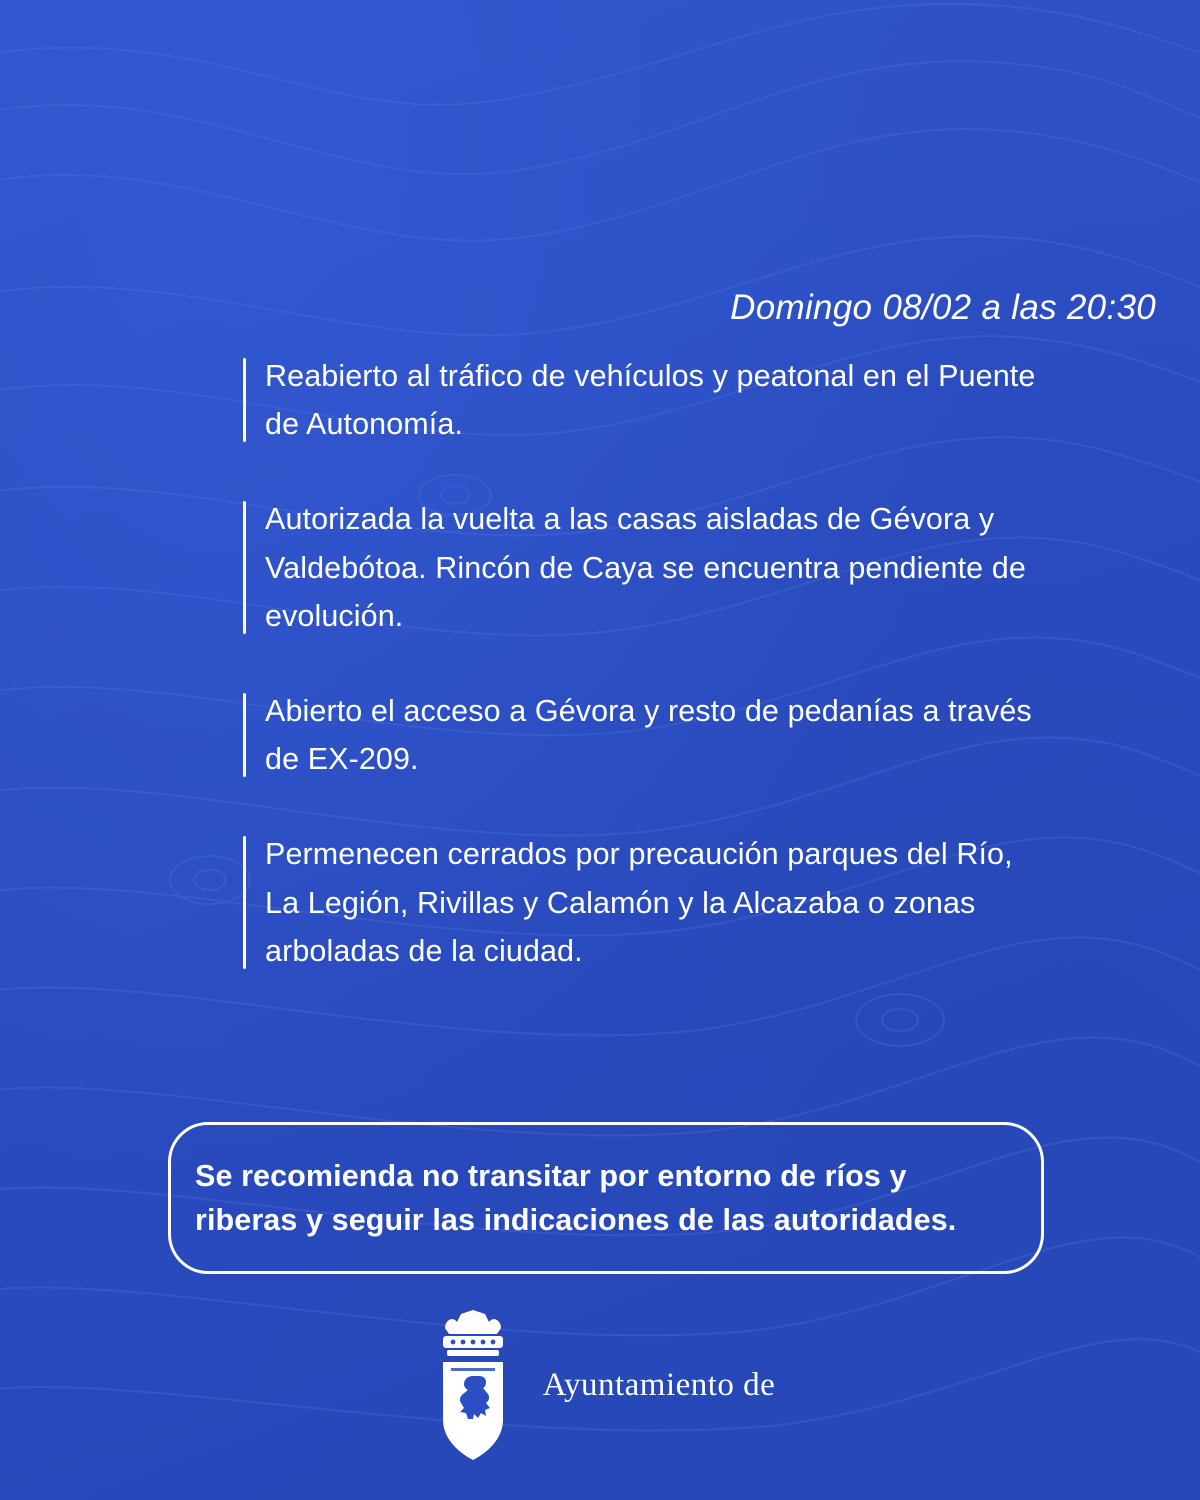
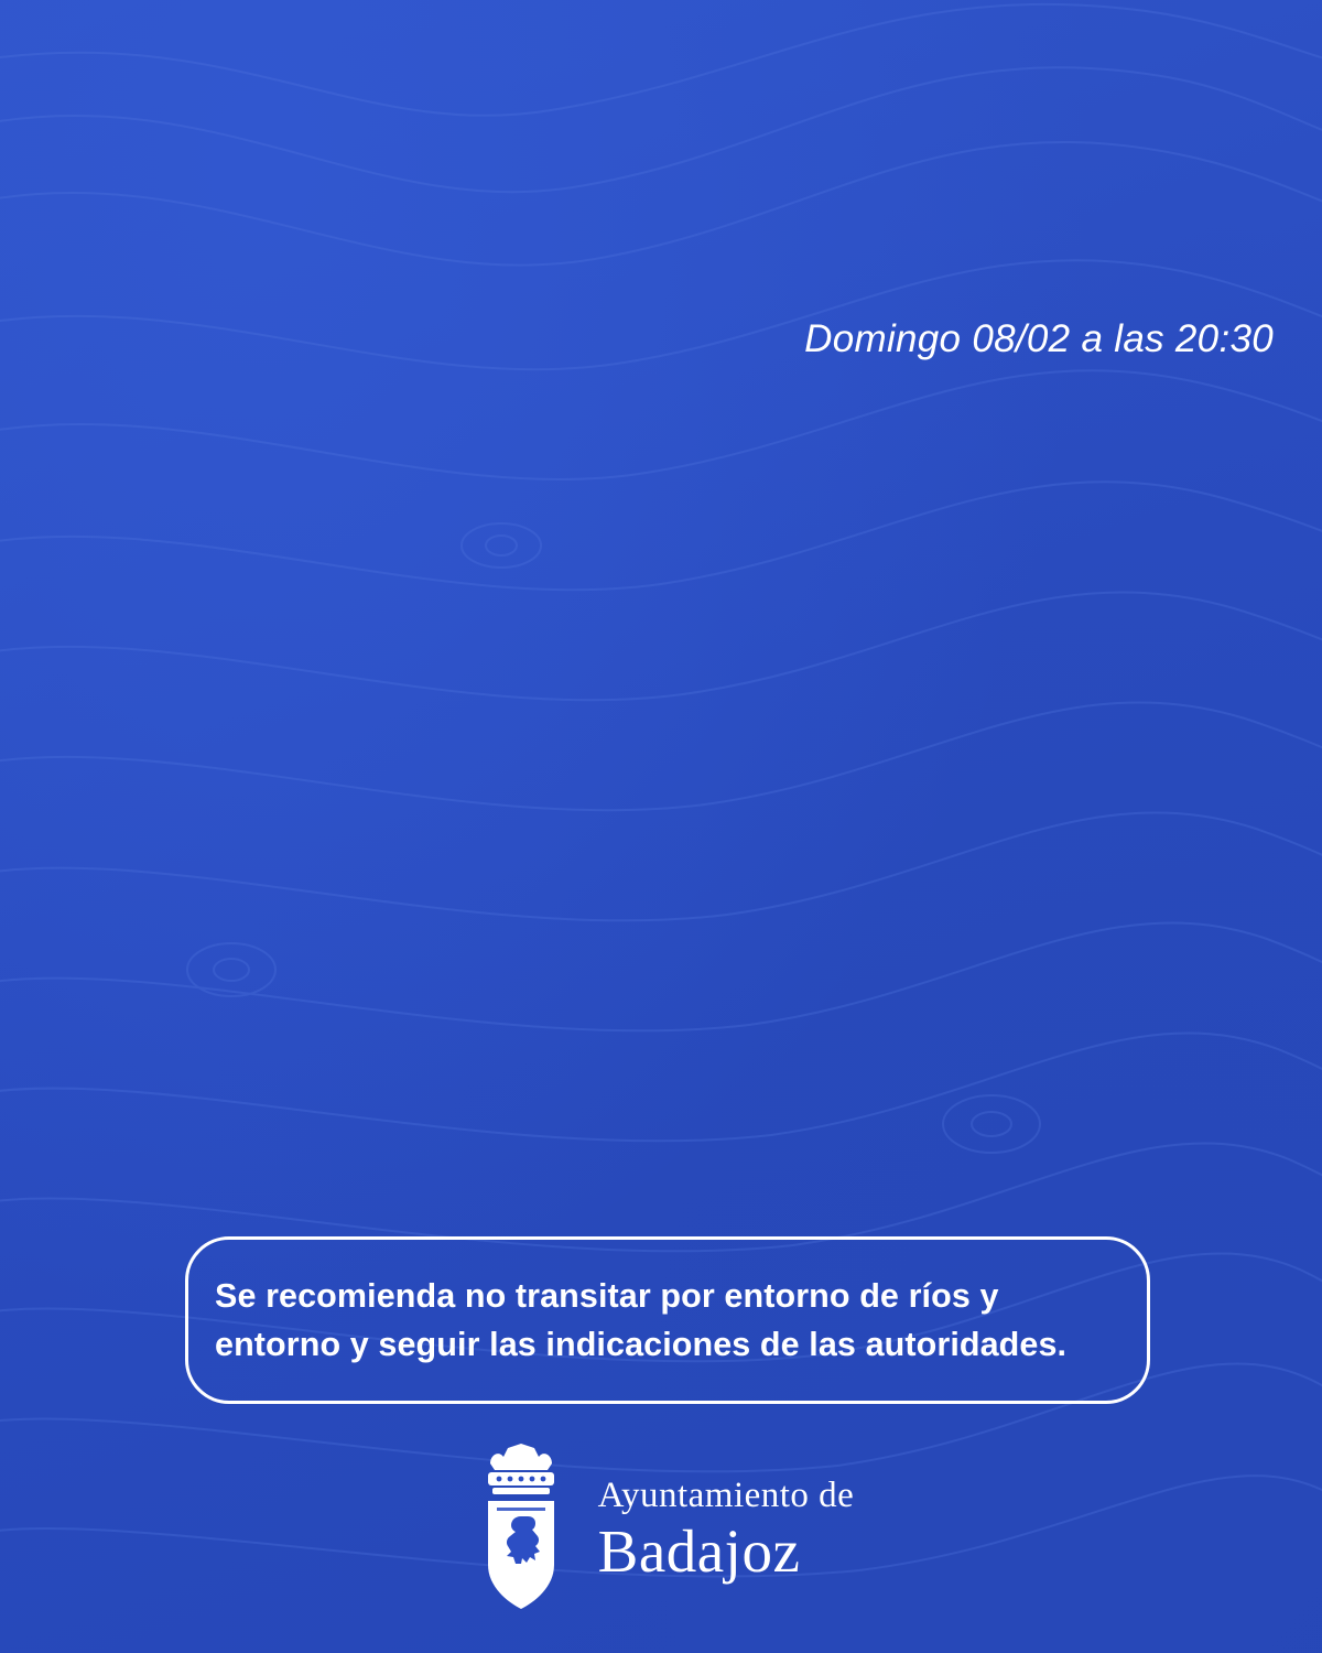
  Domingo 08/02 a las 20:30
- Reabierto al tráfico de vehículos y peatonal en el Puente de Autonomía.
- Autorizada la vuelta a las casas aisladas de Gévora y Valdebótoa. Rincón de Caya se encuentra pendiente de evolución.
- Abierto el acceso a Gévora y resto de pedanías a través de EX-209.
- Permenecen cerrados por precaución parques del Río, La Legión, Rivillas y Calamón y la Alcazaba o zonas arboladas de la ciudad.
- Se recomienda no transitar por entorno de ríos y riberas y seguir las indicaciones de las autoridades.
+ Se recomienda no transitar por entorno de ríos y entorno y seguir las indicaciones de las autoridades.
  Ayuntamiento de
+ Badajoz
